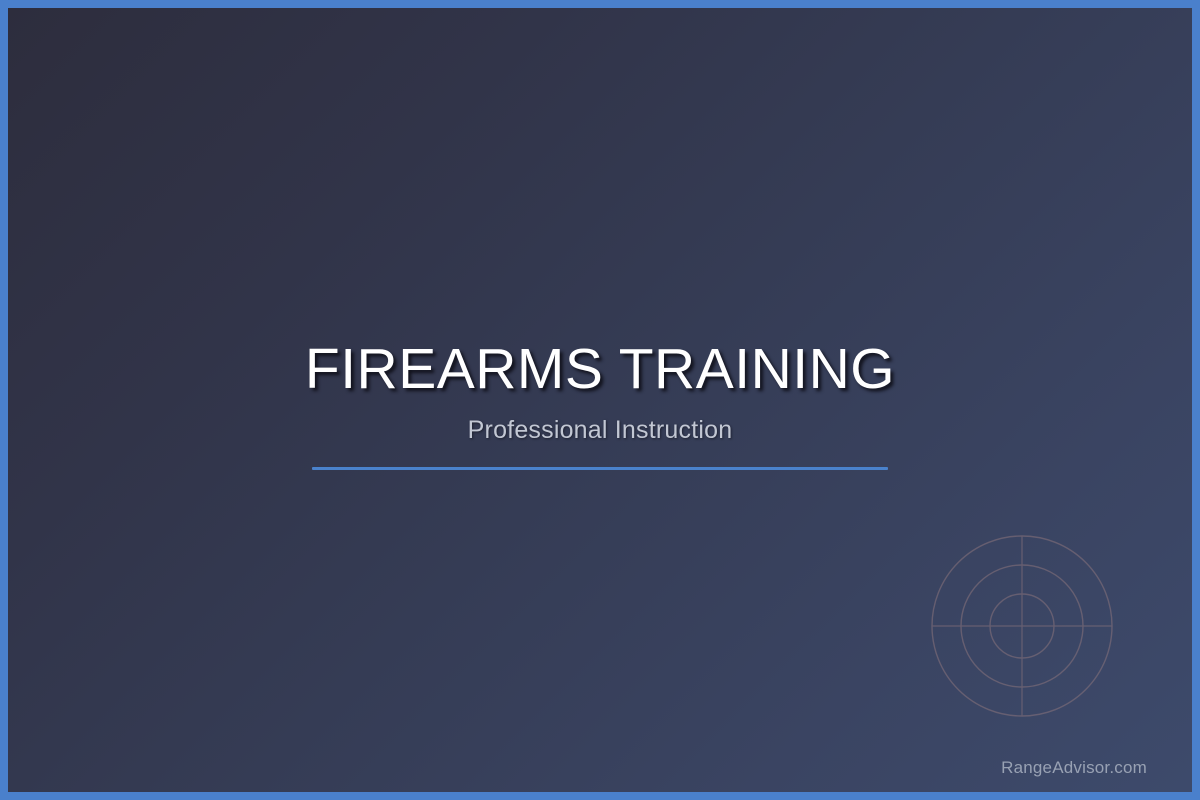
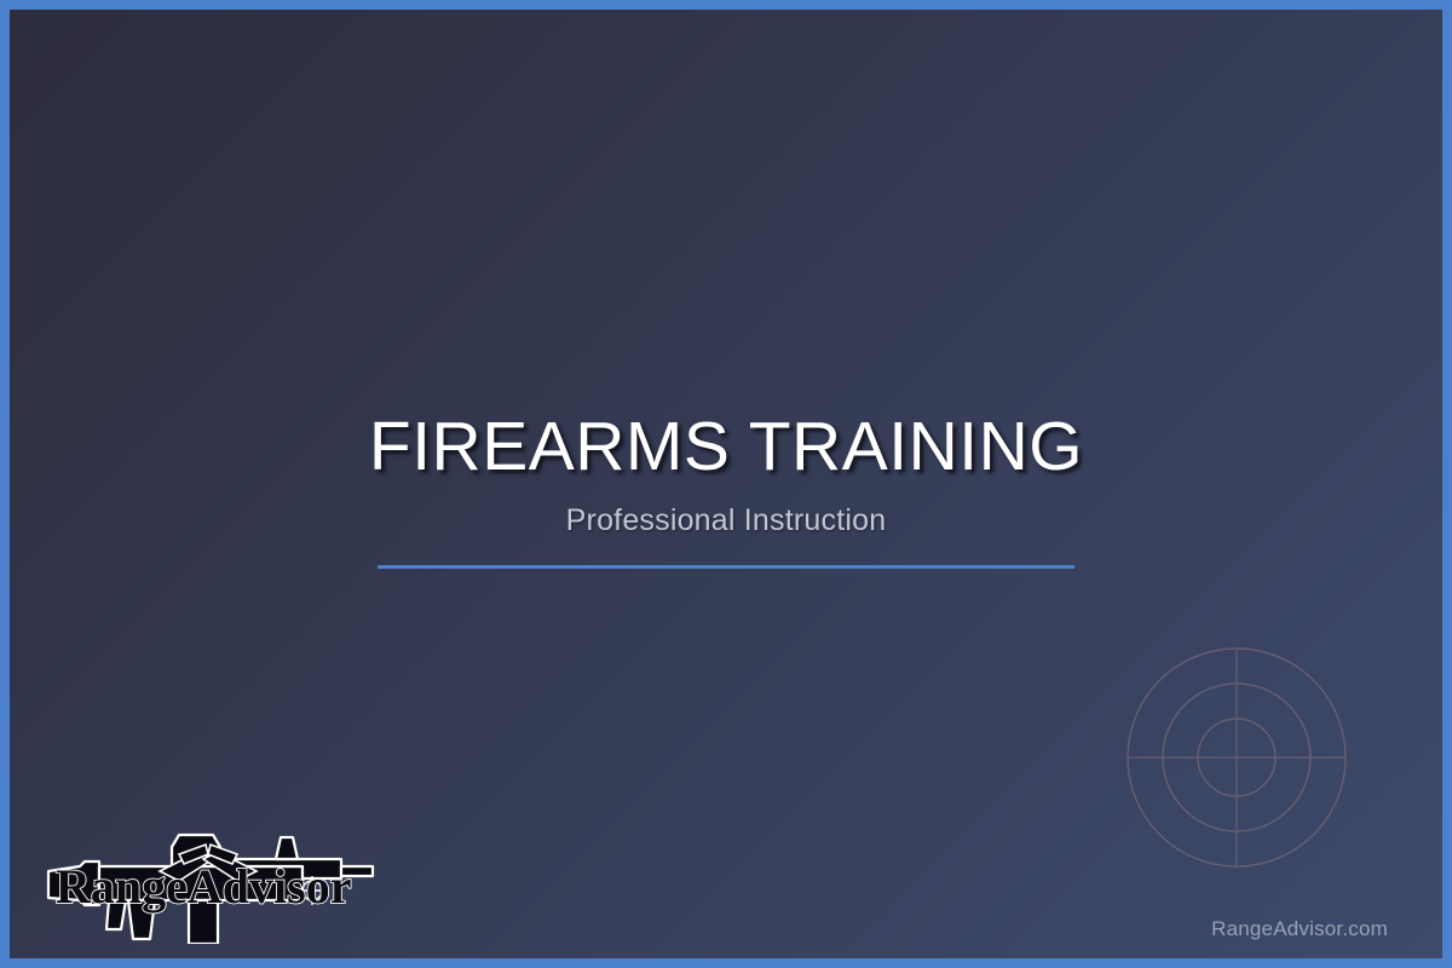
  FIREARMS TRAINING
  Professional Instruction
+ RangeAdvisor
  RangeAdvisor.com
